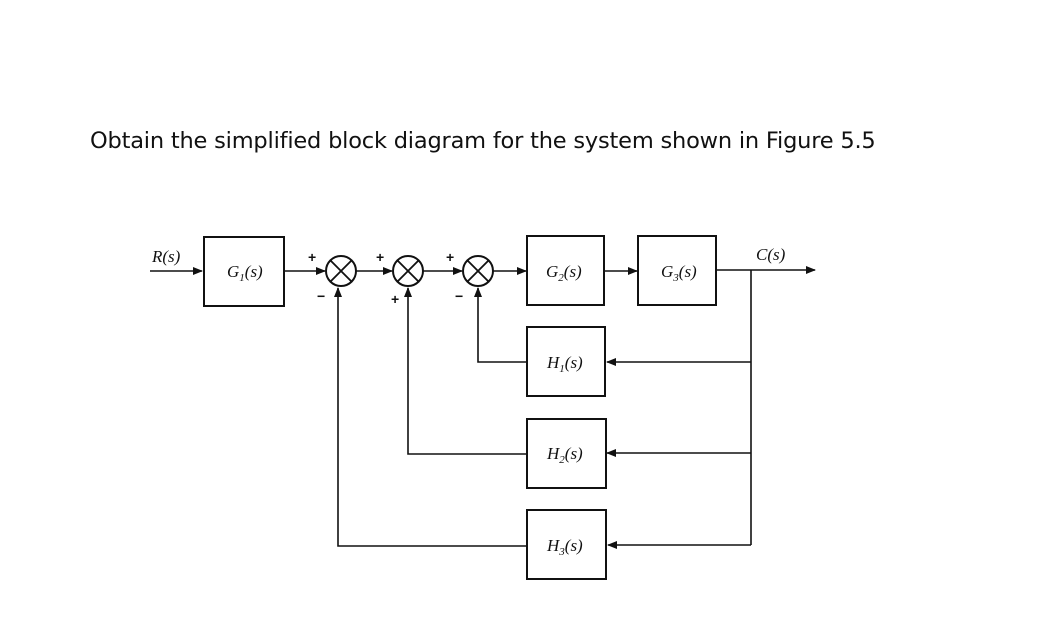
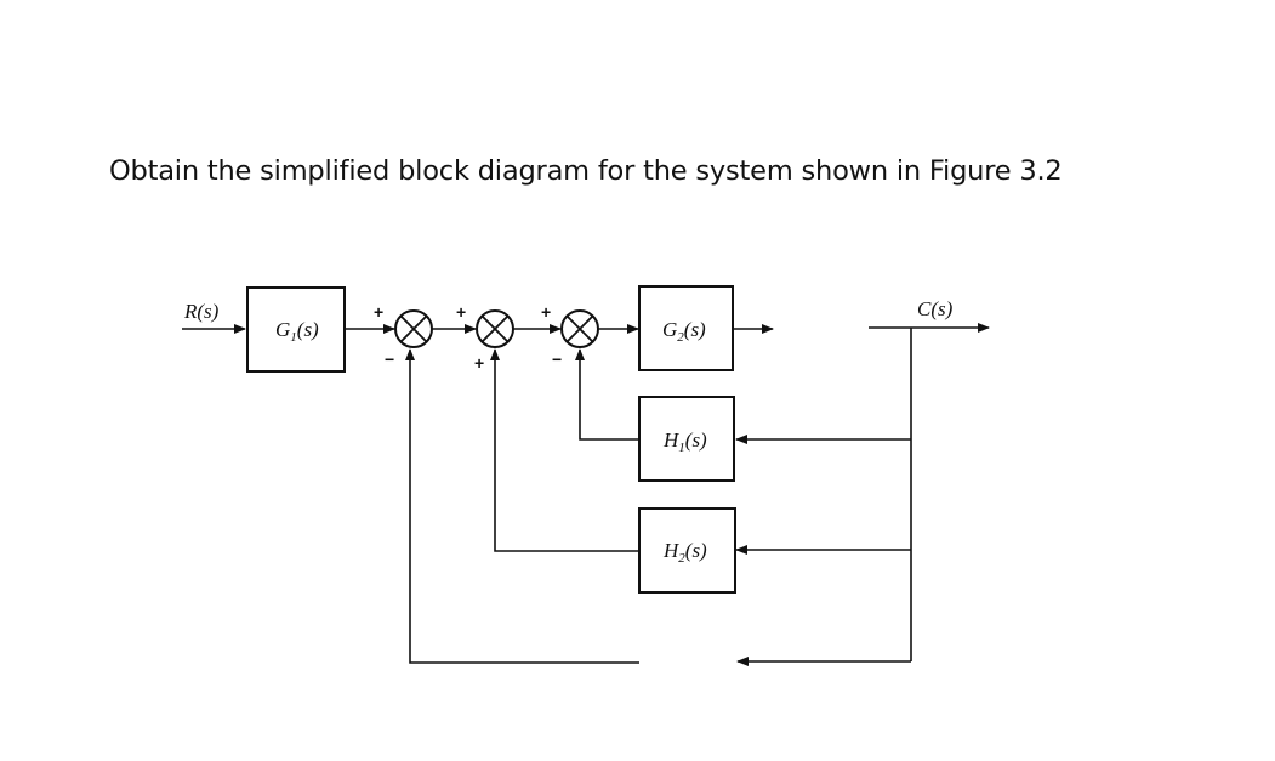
- Obtain the simplified block diagram for the system shown in Figure 5.5
+ Obtain the simplified block diagram for the system shown in Figure 3.2
  R(s)
  G1 (s)
  +
  −
  +
  +
  +
  −
  G2 (s)
- G3 (s)
  C(s)
  H1 (s)
  H2 (s)
- H3 (s)
